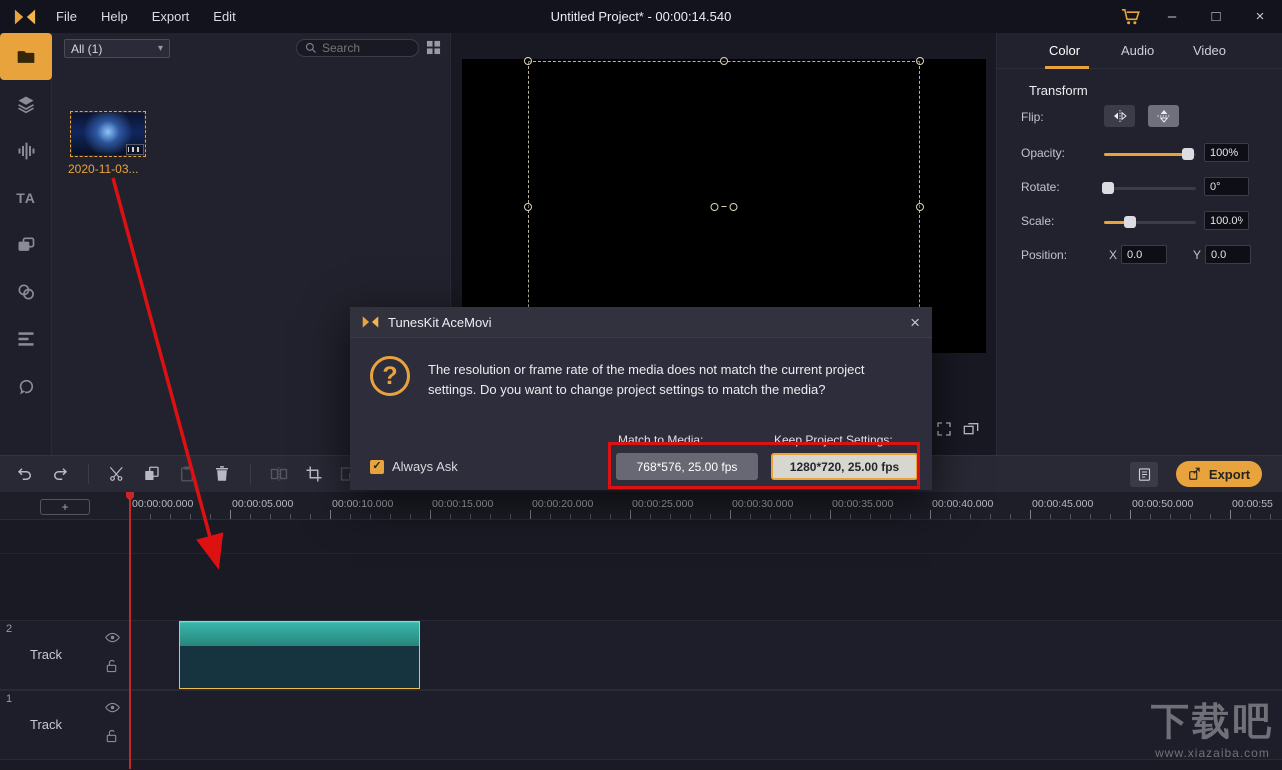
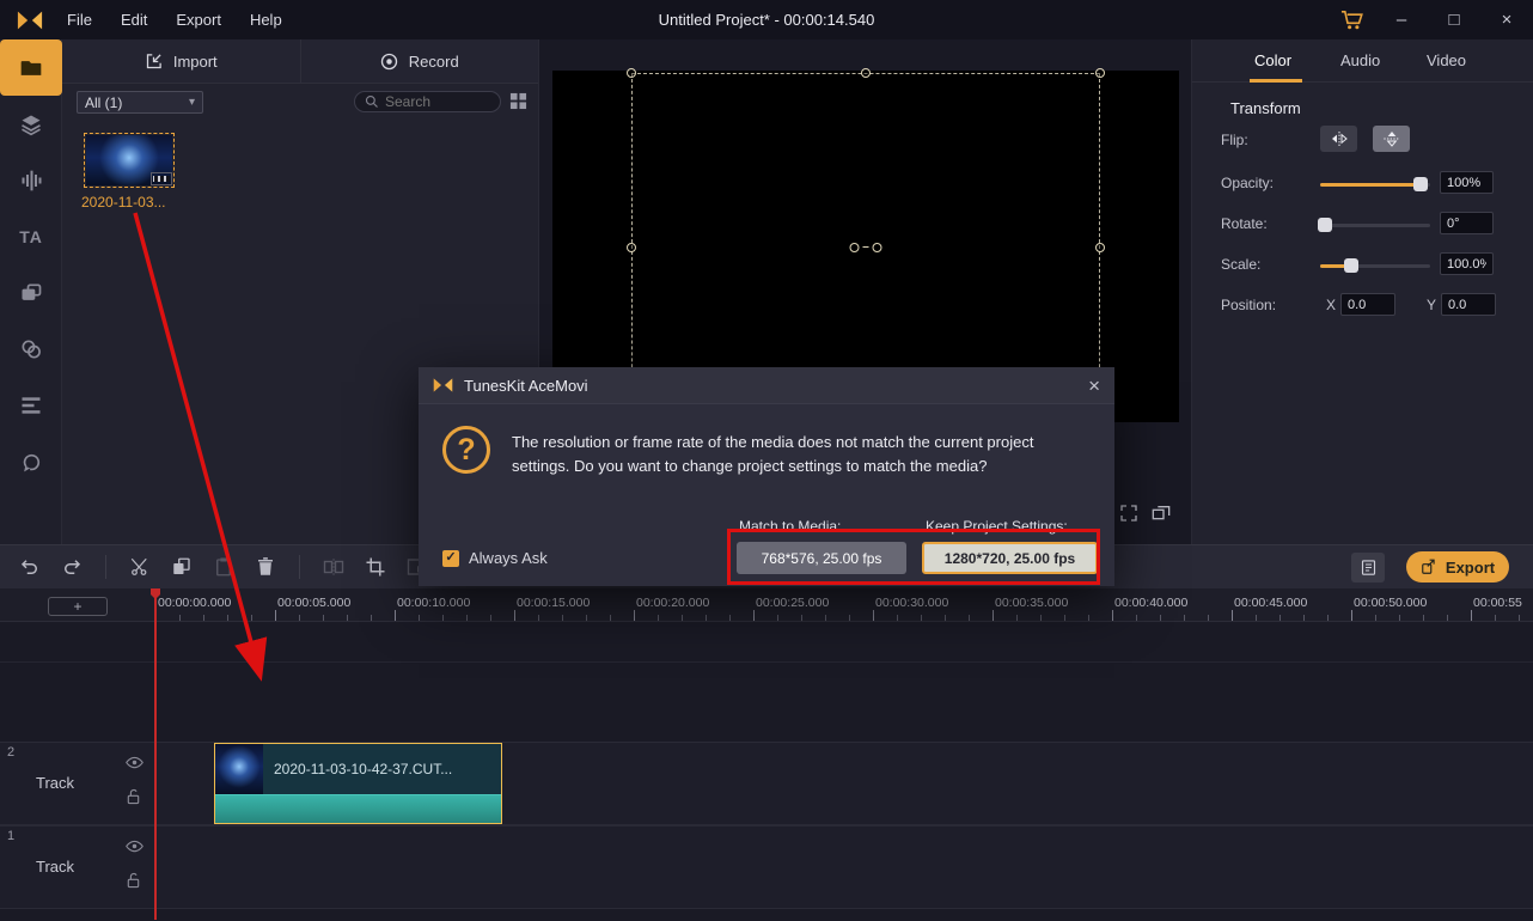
  File
- Help
+ Edit
  Export
- Edit
+ Help
  Untitled Project* - 00:00:14.540
  –
  □
  ×
  TA
+ Import
+ Record
  All (1)
  ▾
  Search
  2020-11-03...
  Color
  Audio
  Video
  Transform
  Flip:
  Opacity:
  100%
  Rotate:
  0°
  Scale:
  100.0%
  Position:
  X
  0.0
  Y
  0.0
  Export
  +
  00:00:00.000
  00:00:05.000
  00:00:10.000
  00:00:15.000
  00:00:20.000
  00:00:25.000
  00:00:30.000
  00:00:35.000
  00:00:40.000
  00:00:45.000
  00:00:50.000
  00:00:55
  2
  Track
  1
  Track
+ 2020-11-03-10-42-37.CUT...
  TunesKit AceMovi
  ×
  ?
  The resolution or frame rate of the media does not match the current project settings. Do you want to change project settings to match the media?
  ✓
  Always Ask
  Match to Media:
  Keep Project Settings:
  768*576, 25.00 fps
  1280*720, 25.00 fps
- 下载吧
- www.xiazaiba.com
